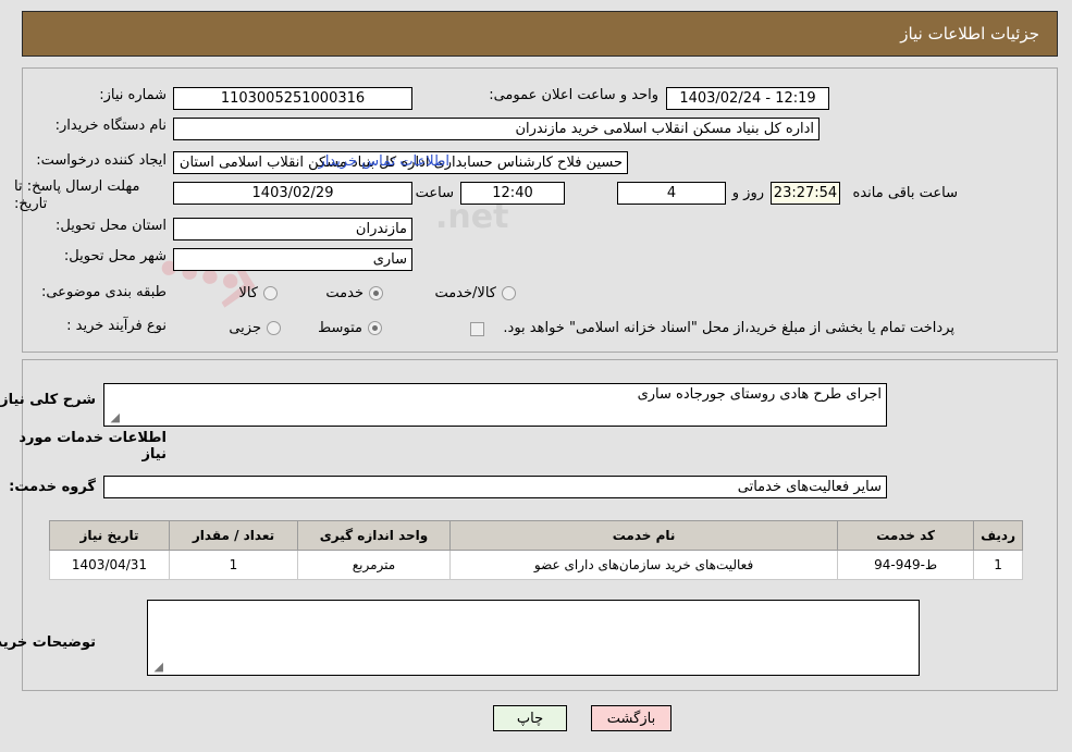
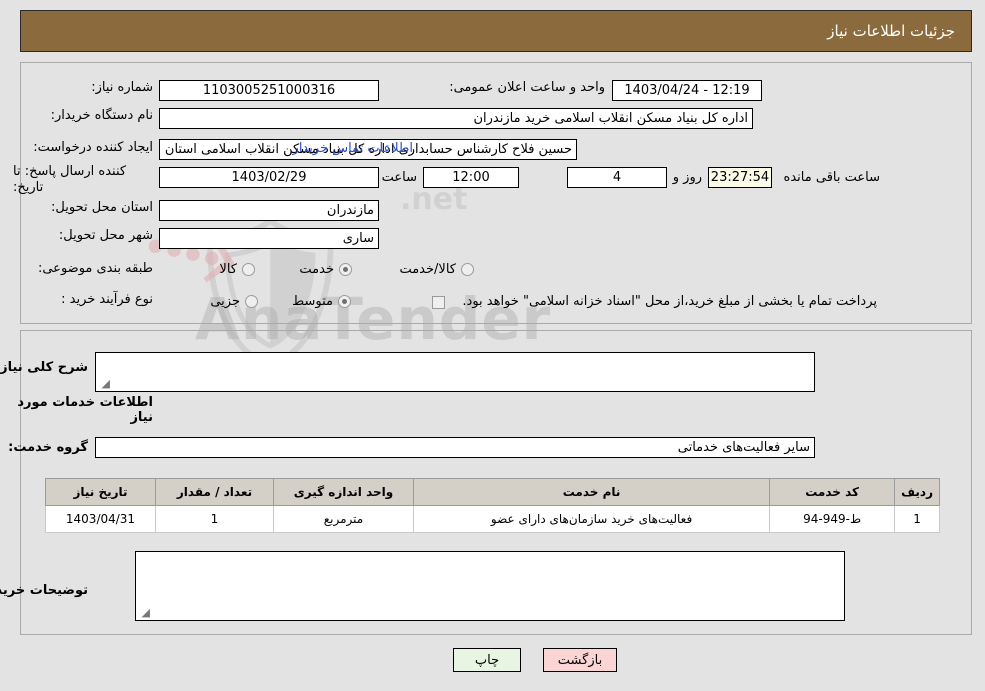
+ 🛡
+ AnaTender
  .net
  جزئیات اطلاعات نیاز
  شماره نیاز:
  1103005251000316
  واحد و ساعت اعلان عمومی:
- 12:19 - 1403/02/24
+ 12:19 - 1403/04/24
  نام دستگاه خریدار:
  اداره کل بنیاد مسکن انقلاب اسلامی خرید مازندران
  ایجاد کننده درخواست:
  حسین فلاح کارشناس حسابداری اداره کل بنیاد مسکن انقلاب اسلامی استان
  اطلاعات تماس خریدار
- مهلت ارسال پاسخ: تا تاریخ:
+ کننده ارسال پاسخ: تا تاریخ:
  1403/02/29
  ساعت
- 12:40
+ 12:00
  4
  روز و
  23:27:54
  ساعت باقی مانده
  استان محل تحویل:
  مازندران
  شهر محل تحویل:
  ساری
  طبقه بندی موضوعی:
  کالا
  خدمت
  کالا/خدمت
  نوع فرآیند خرید :
  جزیی
  متوسط
  پرداخت تمام یا بخشی از مبلغ خرید،از محل "اسناد خزانه اسلامی" خواهد بود.
  شرح کلی نیاز
- اجرای طرح هادی روستای جورجاده ساری
  ◢
  اطلاعات خدمات مورد نیاز
  گروه خدمت:
  سایر فعالیت‌های خدماتی
  ردیف	کد خدمت	نام خدمت	واحد اندازه گیری	تعداد / مقدار	تاریخ نیاز
  1	ط-949-94	فعالیت‌های خرید سازمان‌های دارای عضو	مترمربع	1	1403/04/31
  توضیحات خری
  ◢
  چاپ
  بازگشت
